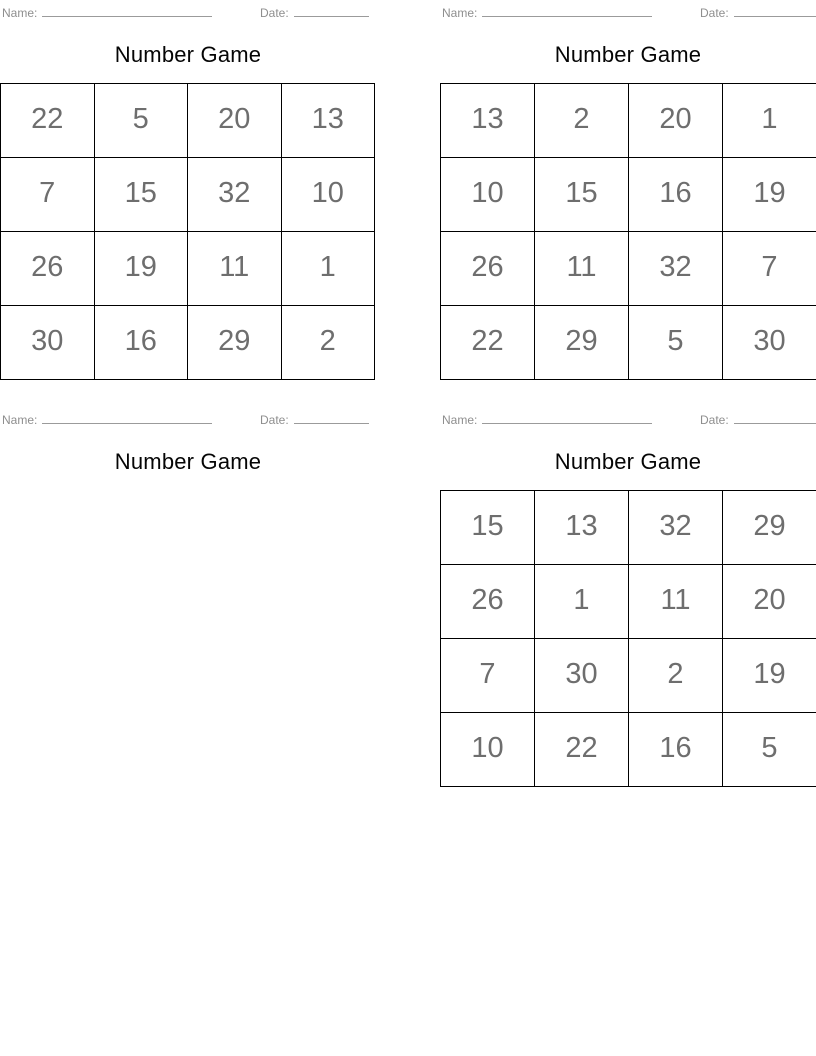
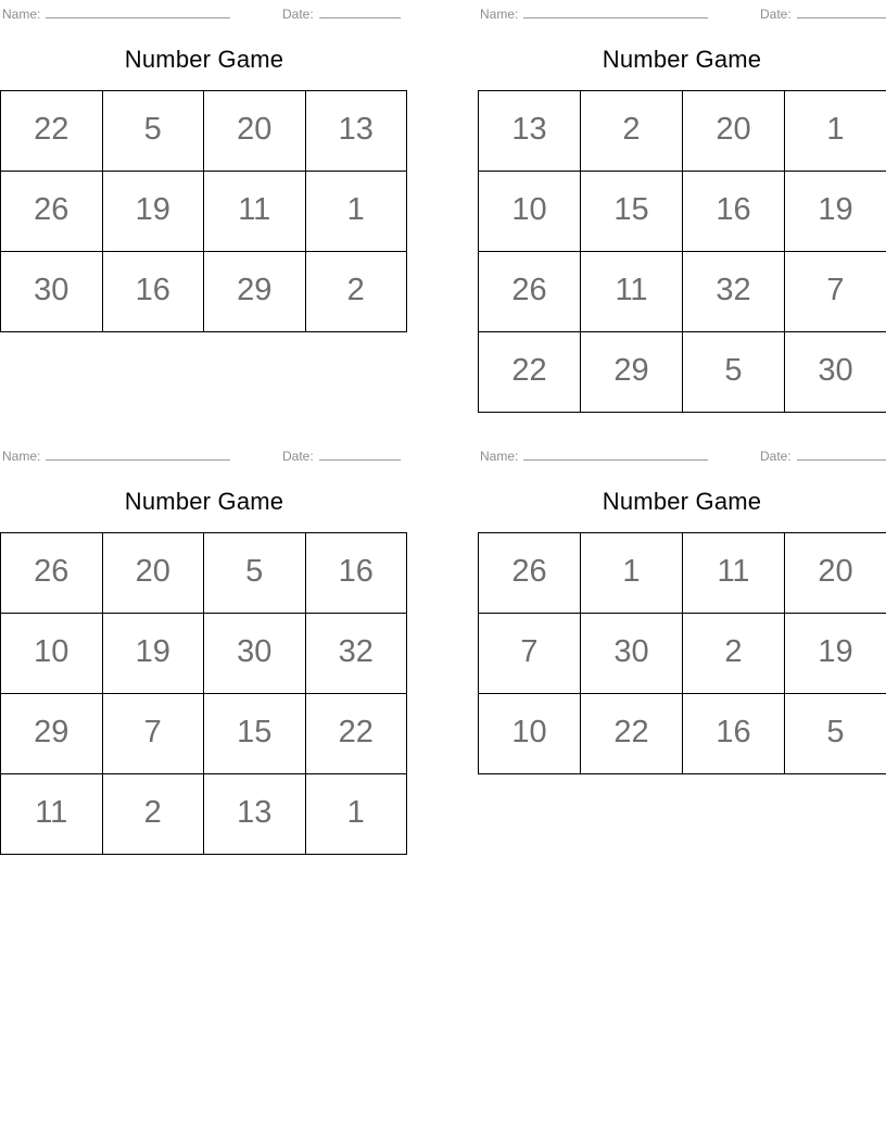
  Name:
  Date:
  Number Game
  22	5	20	13
- 7	15	32	10
  26	19	11	1
  30	16	29	2
  Name:
  Date:
  Number Game
  13	2	20	1
  10	15	16	19
  26	11	32	7
  22	29	5	30
  Name:
  Date:
  Number Game
+ 26	20	5	16
+ 10	19	30	32
+ 29	7	15	22
+ 11	2	13	1
  Name:
  Date:
  Number Game
- 15	13	32	29
  26	1	11	20
  7	30	2	19
  10	22	16	5
